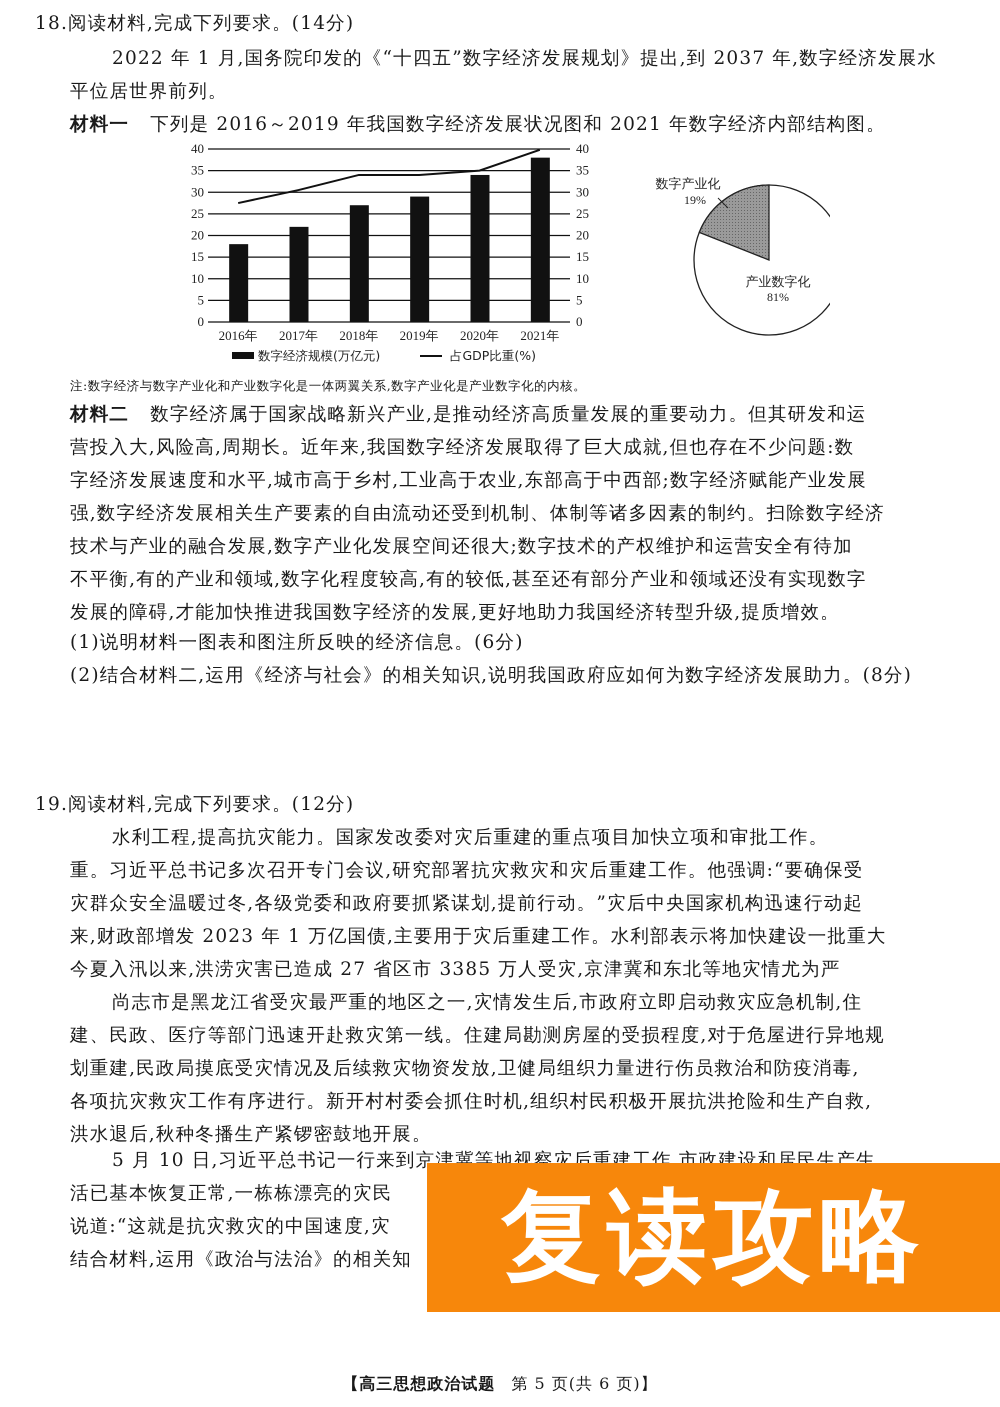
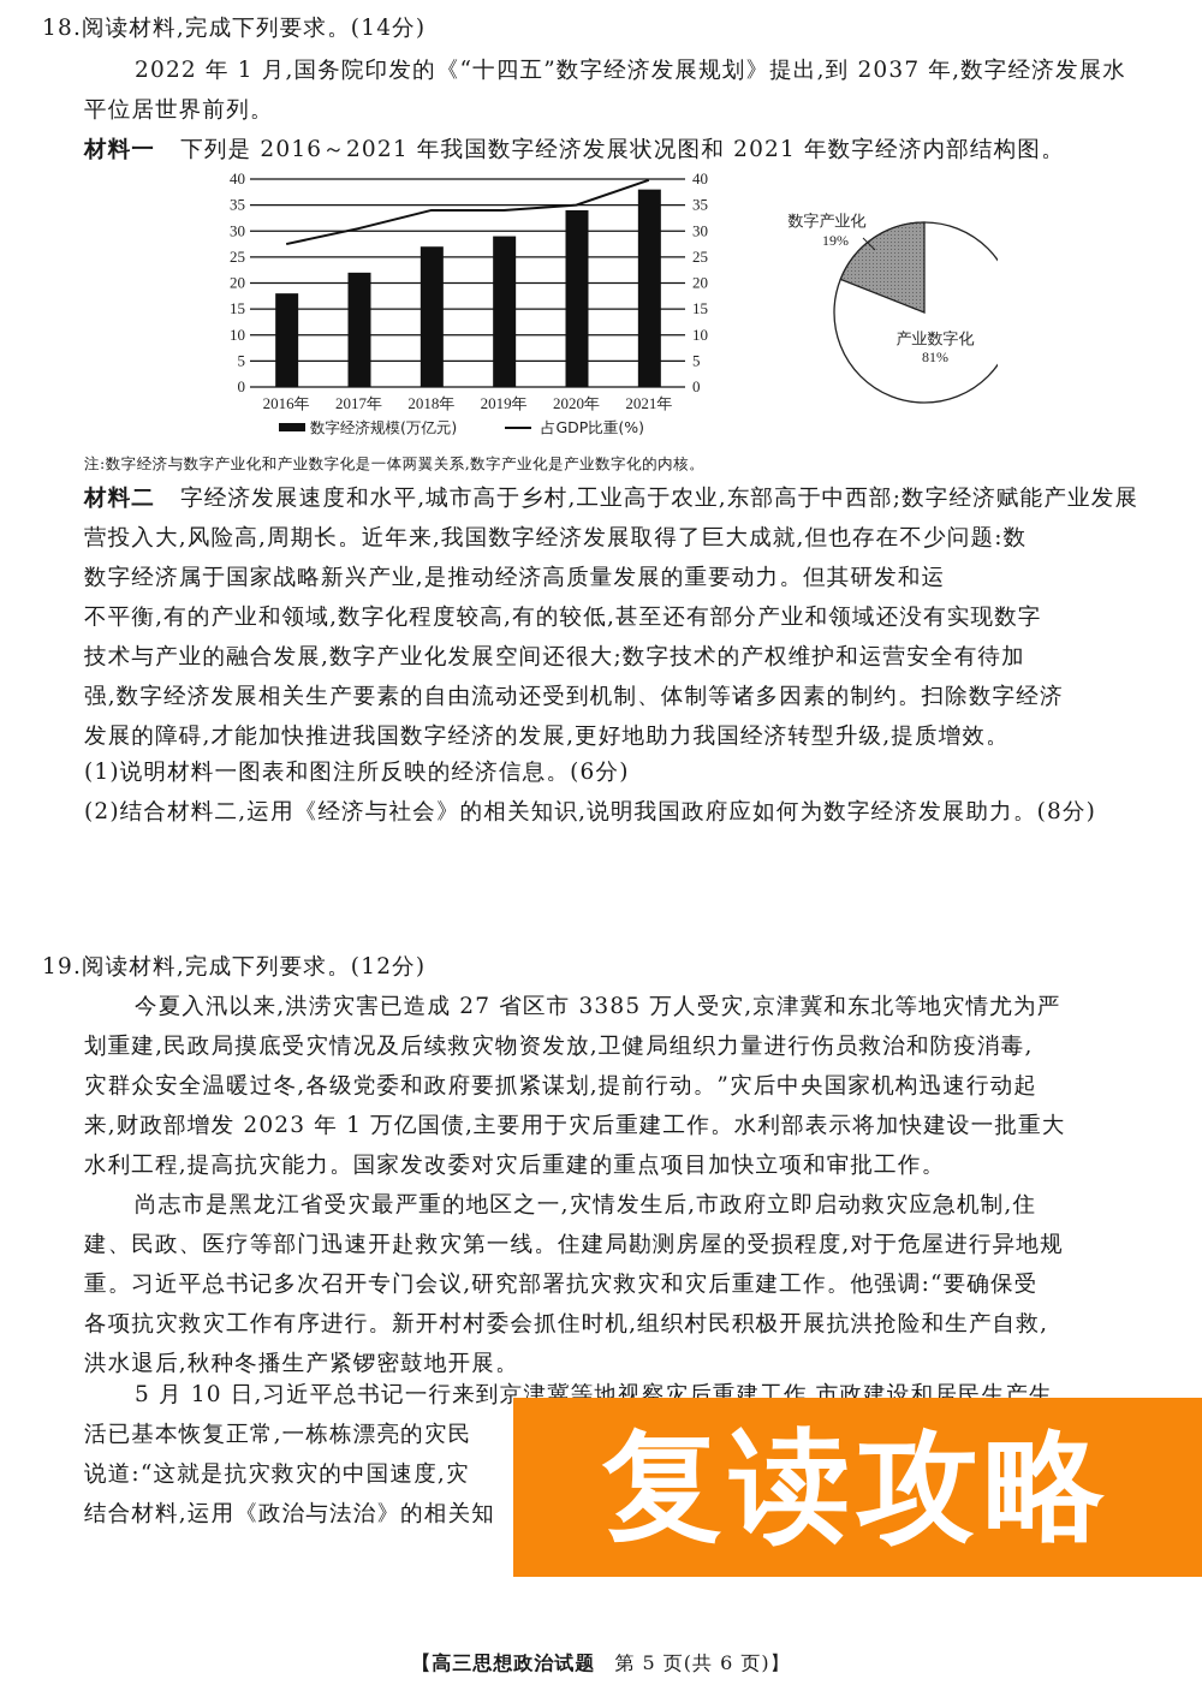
  18.阅读材料,完成下列要求。(14分)
  2022 年 1 月,国务院印发的《“十四五”数字经济发展规划》提出,到 2037 年,数字经济发展水
  平位居世界前列。
- 材料一 下列是 2016～2019 年我国数字经济发展状况图和 2021 年数字经济内部结构图。
+ 材料一 下列是 2016～2021 年我国数字经济发展状况图和 2021 年数字经济内部结构图。
  0
  5
  10
  15
  20
  25
  30
  35
  40
  0
  5
  10
  15
  20
  25
  30
  35
  40
  2016年
  2017年
  2018年
  2019年
  2020年
  2021年
  数字经济规模(万亿元)
  占GDP比重(%)
  数字产业化
  19%
  产业数字化
  81%
  注:数字经济与数字产业化和产业数字化是一体两翼关系,数字产业化是产业数字化的内核。
- 材料二 数字经济属于国家战略新兴产业,是推动经济高质量发展的重要动力。但其研发和运
+ 材料二 字经济发展速度和水平,城市高于乡村,工业高于农业,东部高于中西部;数字经济赋能产业发展
  营投入大,风险高,周期长。近年来,我国数字经济发展取得了巨大成就,但也存在不少问题:数
- 字经济发展速度和水平,城市高于乡村,工业高于农业,东部高于中西部;数字经济赋能产业发展
+ 数字经济属于国家战略新兴产业,是推动经济高质量发展的重要动力。但其研发和运
- 强,数字经济发展相关生产要素的自由流动还受到机制、体制等诸多因素的制约。扫除数字经济
+ 不平衡,有的产业和领域,数字化程度较高,有的较低,甚至还有部分产业和领域还没有实现数字
  技术与产业的融合发展,数字产业化发展空间还很大;数字技术的产权维护和运营安全有待加
- 不平衡,有的产业和领域,数字化程度较高,有的较低,甚至还有部分产业和领域还没有实现数字
+ 强,数字经济发展相关生产要素的自由流动还受到机制、体制等诸多因素的制约。扫除数字经济
  发展的障碍,才能加快推进我国数字经济的发展,更好地助力我国经济转型升级,提质增效。
  (1)说明材料一图表和图注所反映的经济信息。(6分)
  (2)结合材料二,运用《经济与社会》的相关知识,说明我国政府应如何为数字经济发展助力。(8分)
  19.阅读材料,完成下列要求。(12分)
- 水利工程,提高抗灾能力。国家发改委对灾后重建的重点项目加快立项和审批工作。
+ 今夏入汛以来,洪涝灾害已造成 27 省区市 3385 万人受灾,京津冀和东北等地灾情尤为严
- 重。习近平总书记多次召开专门会议,研究部署抗灾救灾和灾后重建工作。他强调:“要确保受
+ 划重建,民政局摸底受灾情况及后续救灾物资发放,卫健局组织力量进行伤员救治和防疫消毒,
  灾群众安全温暖过冬,各级党委和政府要抓紧谋划,提前行动。”灾后中央国家机构迅速行动起
  来,财政部增发 2023 年 1 万亿国债,主要用于灾后重建工作。水利部表示将加快建设一批重大
- 今夏入汛以来,洪涝灾害已造成 27 省区市 3385 万人受灾,京津冀和东北等地灾情尤为严
+ 水利工程,提高抗灾能力。国家发改委对灾后重建的重点项目加快立项和审批工作。
  尚志市是黑龙江省受灾最严重的地区之一,灾情发生后,市政府立即启动救灾应急机制,住
  建、民政、医疗等部门迅速开赴救灾第一线。住建局勘测房屋的受损程度,对于危屋进行异地规
- 划重建,民政局摸底受灾情况及后续救灾物资发放,卫健局组织力量进行伤员救治和防疫消毒,
+ 重。习近平总书记多次召开专门会议,研究部署抗灾救灾和灾后重建工作。他强调:“要确保受
  各项抗灾救灾工作有序进行。新开村村委会抓住时机,组织村民积极开展抗洪抢险和生产自救,
  洪水退后,秋种冬播生产紧锣密鼓地开展。
  5 月 10 日,习近平总书记一行来到京津冀等地视察灾后重建工作,市政建设和居民生产生
  活已基本恢复正常,一栋栋漂亮的灾民
  说道:“这就是抗灾救灾的中国速度,灾
  结合材料,运用《政治与法治》的相关知
  复读攻略
  【高三思想政治试题 第 5 页(共 6 页)】
